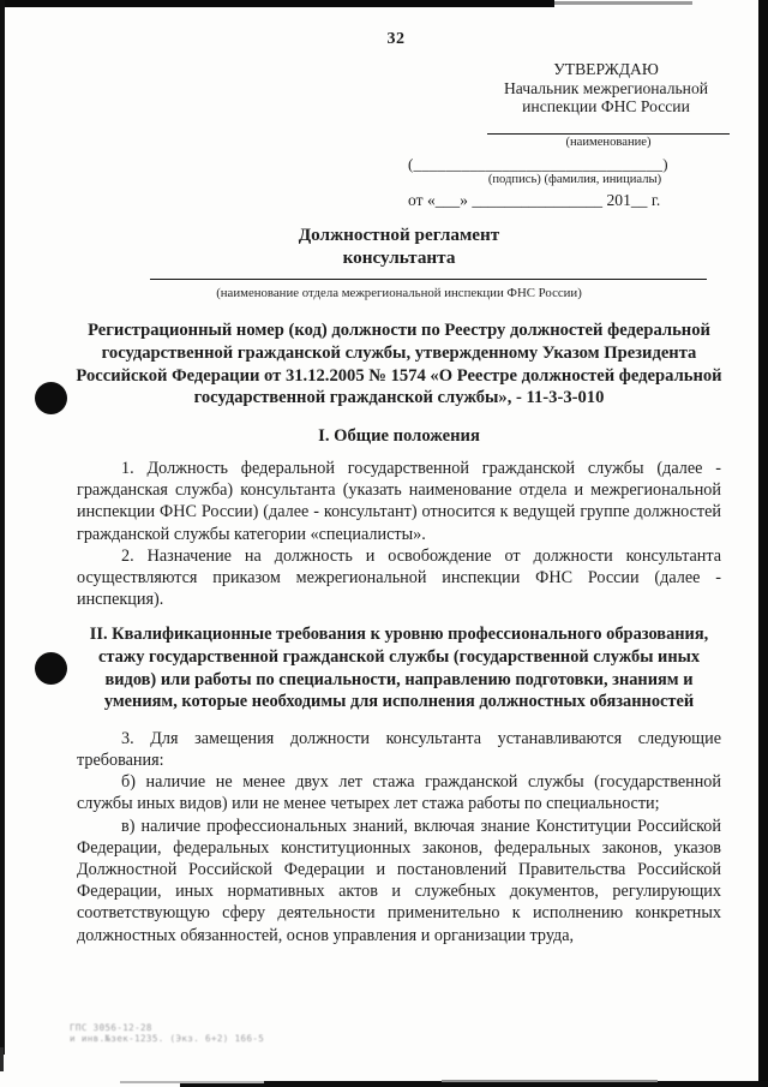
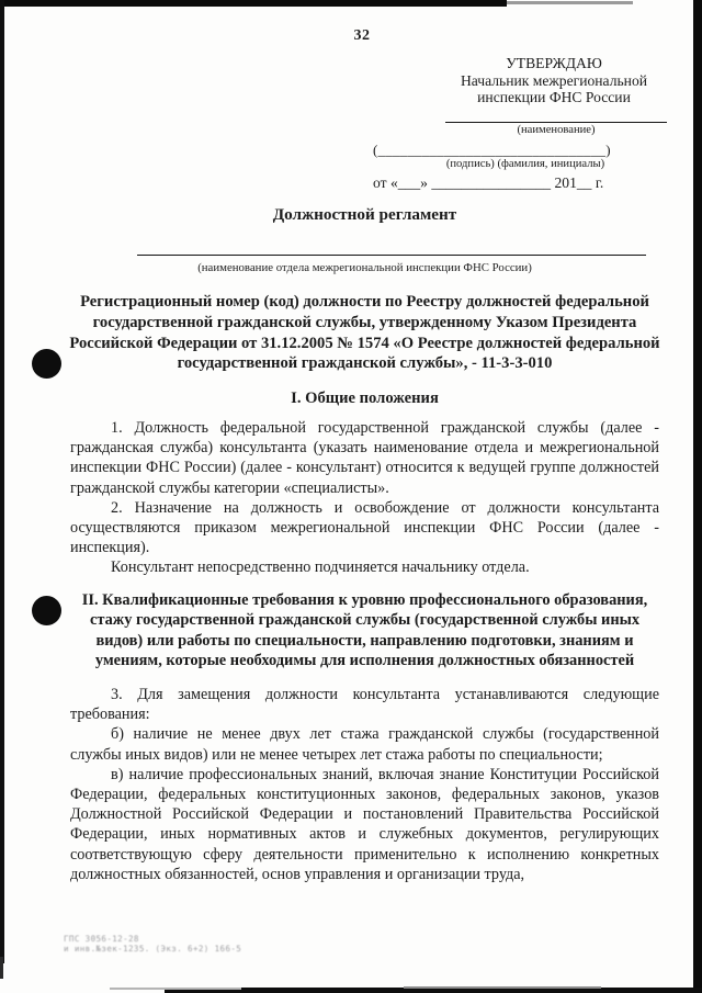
  32
  УТВЕРЖДАЮ
  Начальник межрегиональной
  инспекции ФНС России
  (наименование)
  (_______________________________)
  (подпись) (фамилия, инициалы)
  от «___» ________________ 201__ г.
  Должностной регламент
- консультанта
  (наименование отдела межрегиональной инспекции ФНС России)
  Регистрационный номер (код) должности по Реестру должностей федеральной государственной гражданской службы, утвержденному Указом Президента Российской Федерации от 31.12.2005 № 1574 «О Реестре должностей федеральной государственной гражданской службы», - 11-3-3-010
  I. Общие положения
  1. Должность федеральной государственной гражданской службы (далее - гражданская служба) консультанта (указать наименование отдела и межрегиональной инспекции ФНС России) (далее - консультант) относится к ведущей группе должностей гражданской службы категории «специалисты».
  2. Назначение на должность и освобождение от должности консультанта осуществляются приказом межрегиональной инспекции ФНС России (далее - инспекция).
+ Консультант непосредственно подчиняется начальнику отдела.
  II. Квалификационные требования к уровню профессионального образования, стажу государственной гражданской службы (государственной службы иных видов) или работы по специальности, направлению подготовки, знаниям и умениям, которые необходимы для исполнения должностных обязанностей
  3. Для замещения должности консультанта устанавливаются следующие требования:
  б) наличие не менее двух лет стажа гражданской службы (государственной службы иных видов) или не менее четырех лет стажа работы по специальности;
  в) наличие профессиональных знаний, включая знание Конституции Российской Федерации, федеральных конституционных законов, федеральных законов, указов Должностной Российской Федерации и постановлений Правительства Российской Федерации, иных нормативных актов и служебных документов, регулирующих соответствующую сферу деятельности применительно к исполнению конкретных должностных обязанностей, основ управления и организации труда,
  ГПС 3056-12-28
  и инв.№зек-1235. (Экз. 6+2) 166-5
